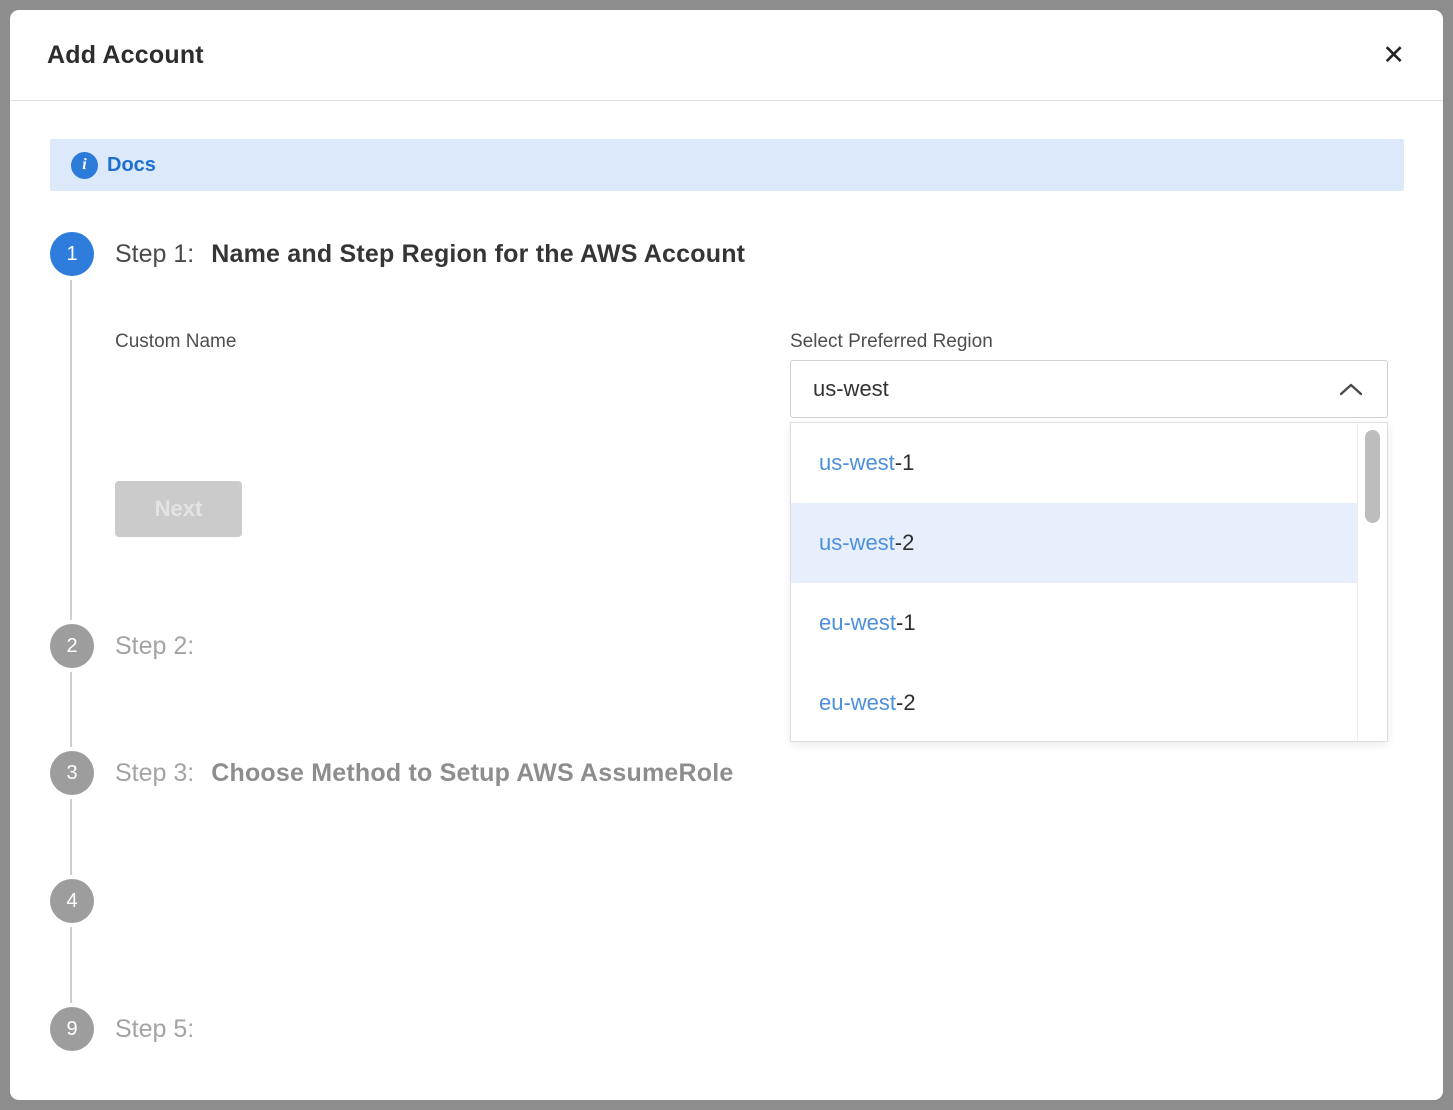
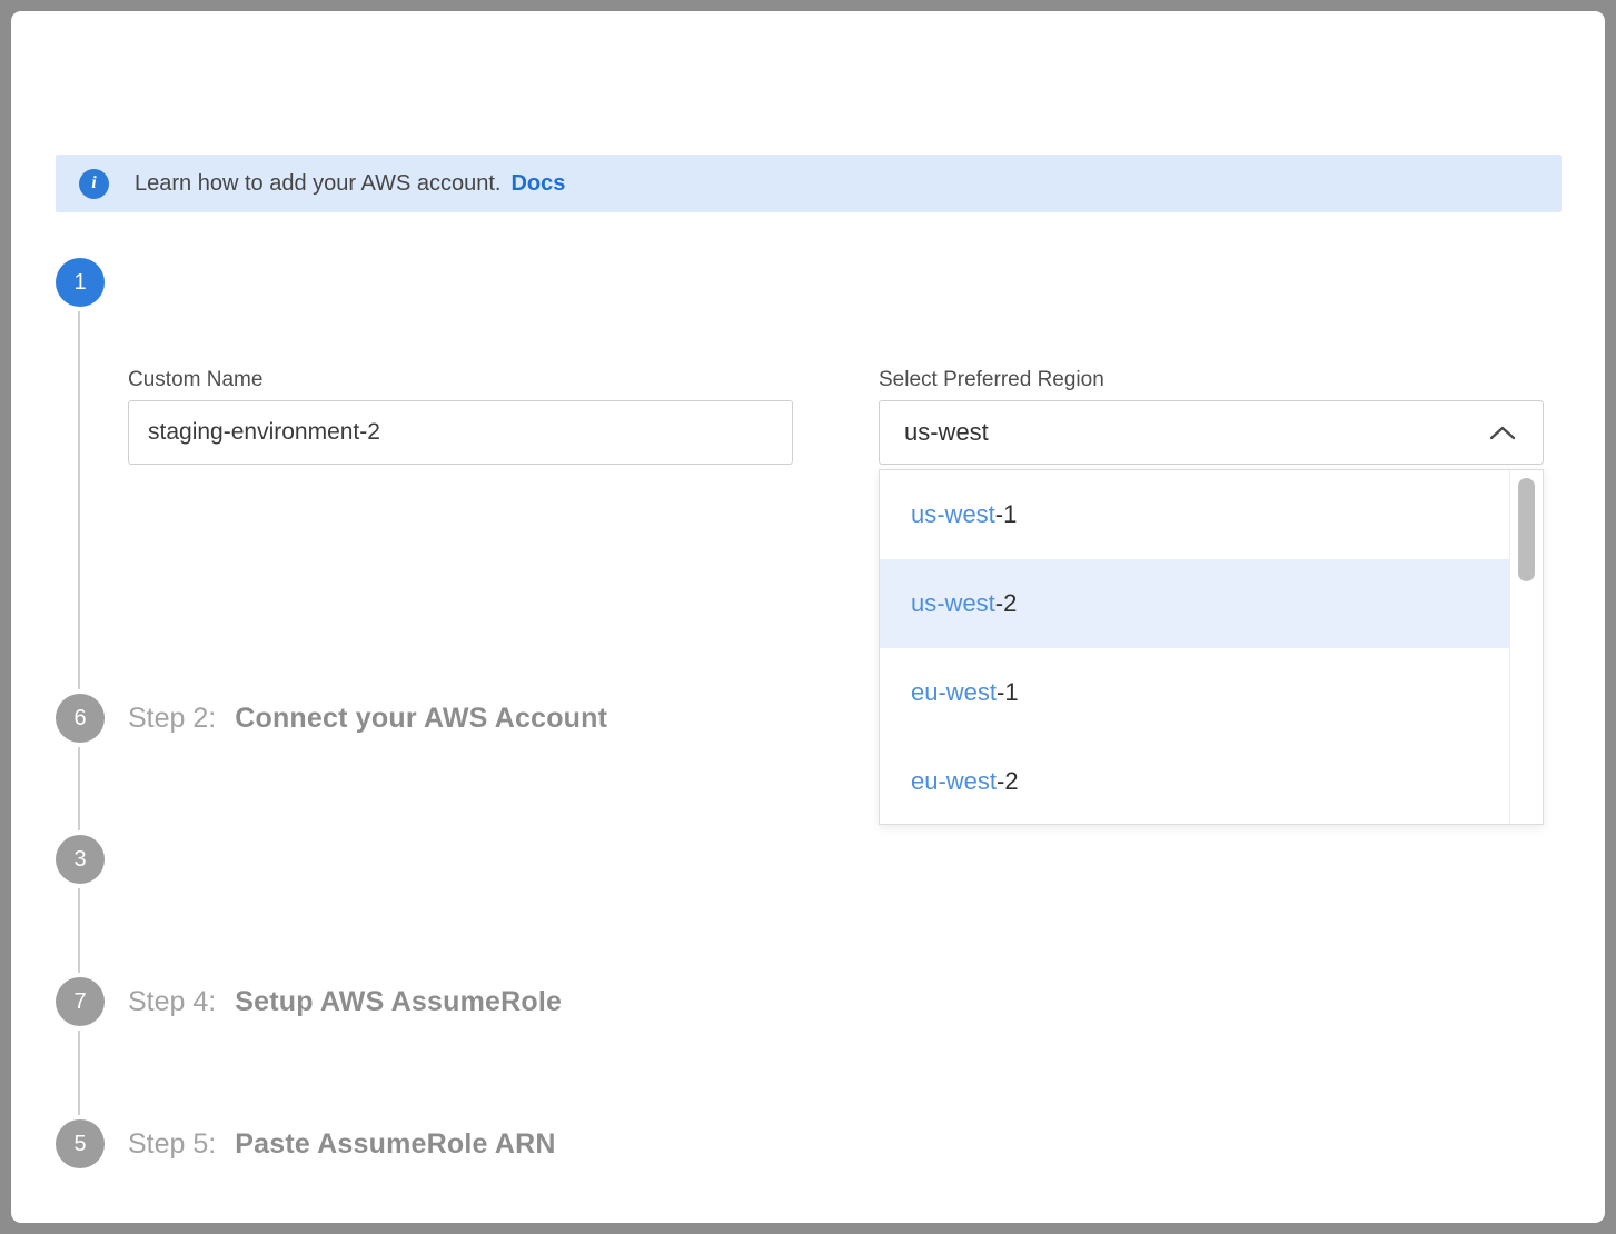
- Add Account
- ✕
  i
+ Learn how to add your AWS account.
  Docs
  1
- Step 1:
- Name and Step Region for the AWS Account
  Custom Name
+ staging-environment-2
  Select Preferred Region
  us-west
- Next
  us-west
  -1
  us-west
  -2
  eu-west
  -1
  eu-west
  -2
- 2
+ 6
  Step 2:
+ Connect your AWS Account
  3
- Step 3:
- Choose Method to Setup AWS AssumeRole
- 4
+ 7
+ Step 4:
+ Setup AWS AssumeRole
- 9
+ 5
  Step 5:
+ Paste AssumeRole ARN
